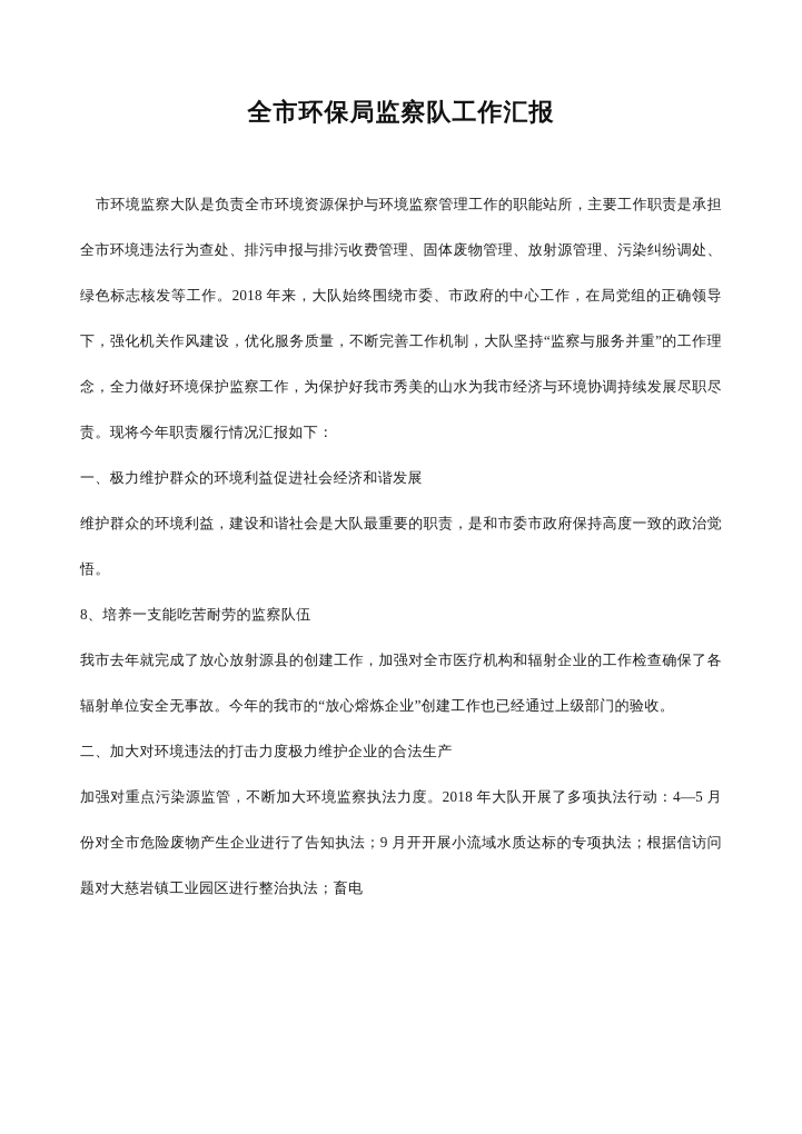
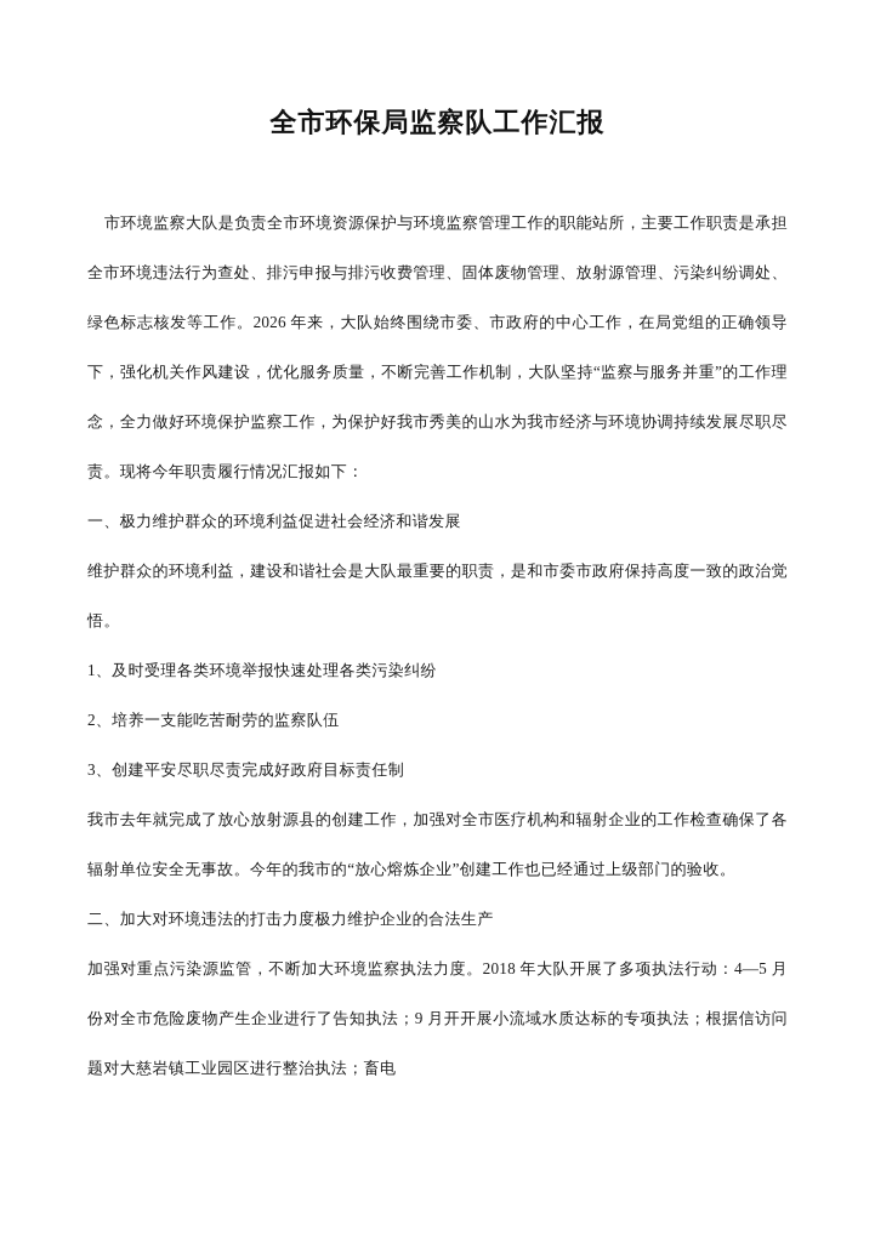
  全市环保局监察队工作汇报
- 市环境监察大队是负责全市环境资源保护与环境监察管理工作的职能站所，主要工作职责是承担全市环境违法行为查处、排污申报与排污收费管理、固体废物管理、放射源管理、污染纠纷调处、绿色标志核发等工作。2018 年来，大队始终围绕市委、市政府的中心工作，在局党组的正确领导下，强化机关作风建设，优化服务质量，不断完善工作机制，大队坚持“监察与服务并重”的工作理念，全力做好环境保护监察工作，为保护好我市秀美的山水为我市经济与环境协调持续发展尽职尽责。现将今年职责履行情况汇报如下：
+ 市环境监察大队是负责全市环境资源保护与环境监察管理工作的职能站所，主要工作职责是承担全市环境违法行为查处、排污申报与排污收费管理、固体废物管理、放射源管理、污染纠纷调处、绿色标志核发等工作。2026 年来，大队始终围绕市委、市政府的中心工作，在局党组的正确领导下，强化机关作风建设，优化服务质量，不断完善工作机制，大队坚持“监察与服务并重”的工作理念，全力做好环境保护监察工作，为保护好我市秀美的山水为我市经济与环境协调持续发展尽职尽责。现将今年职责履行情况汇报如下：
  一、极力维护群众的环境利益促进社会经济和谐发展
  维护群众的环境利益，建设和谐社会是大队最重要的职责，是和市委市政府保持高度一致的政治觉悟。
+ 1、及时受理各类环境举报快速处理各类污染纠纷
- 8、培养一支能吃苦耐劳的监察队伍
+ 2、培养一支能吃苦耐劳的监察队伍
+ 3、创建平安尽职尽责完成好政府目标责任制
  我市去年就完成了放心放射源县的创建工作，加强对全市医疗机构和辐射企业的工作检查确保了各辐射单位安全无事故。今年的我市的“放心熔炼企业”创建工作也已经通过上级部门的验收。
  二、加大对环境违法的打击力度极力维护企业的合法生产
  加强对重点污染源监管，不断加大环境监察执法力度。2018 年大队开展了多项执法行动：4—5 月份对全市危险废物产生企业进行了告知执法；9 月开开展小流域水质达标的专项执法；根据信访问题对大慈岩镇工业园区进行整治执法；畜电
